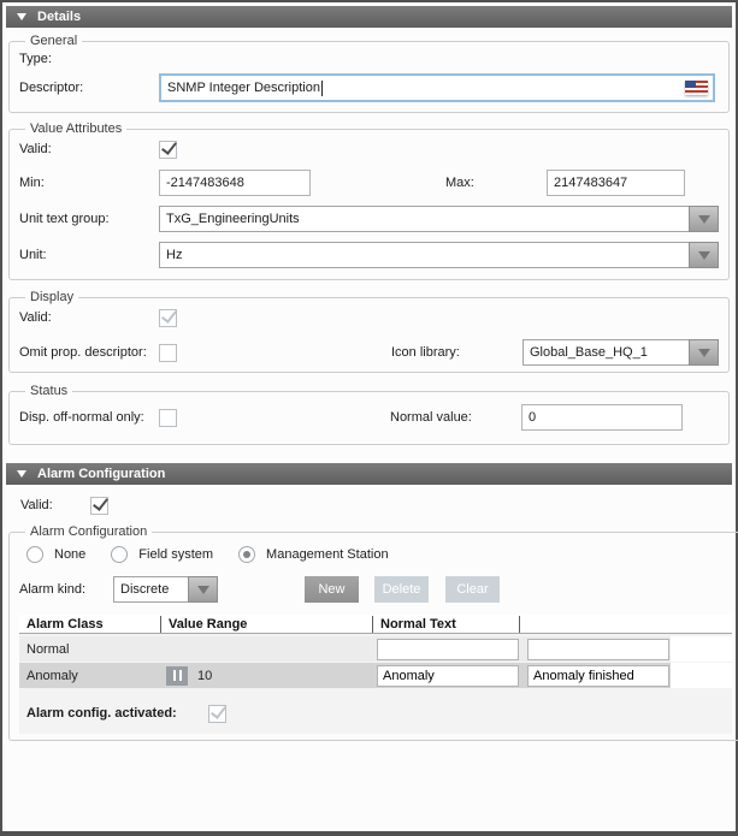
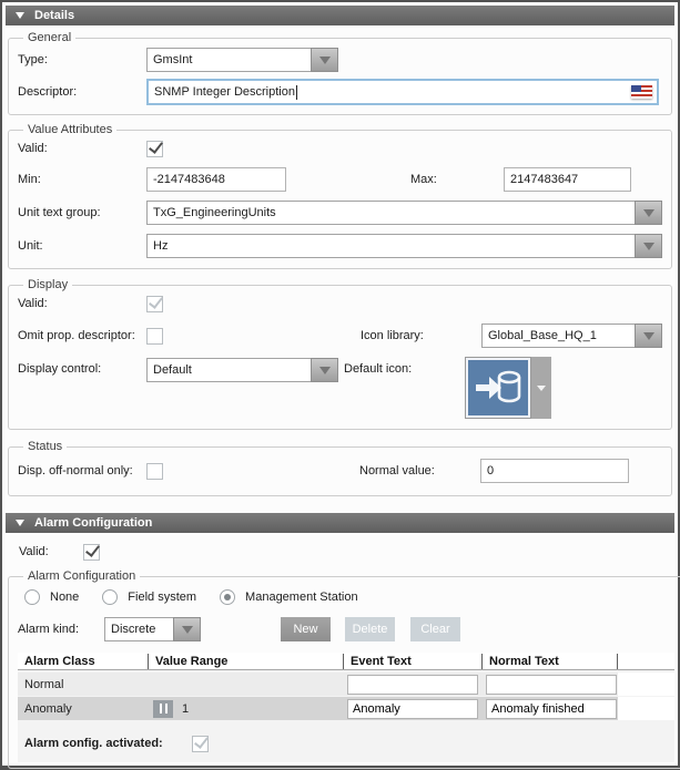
  Details
  General
  Type:
+ GmsInt
  Descriptor:
  SNMP Integer Description
  Value Attributes
  Valid:
  Min:
  -2147483648
  Max:
  2147483647
  Unit text group:
  TxG_EngineeringUnits
  Unit:
  Hz
  Display
  Valid:
  Omit prop. descriptor:
  Icon library:
  Global_Base_HQ_1
+ Display control:
+ Default
+ Default icon:
  Status
  Disp. off-normal only:
  Normal value:
  0
  Alarm Configuration
  Valid:
  Alarm Configuration
  None
  Field system
  Management Station
  Alarm kind:
  Discrete
  New
  Delete
  Clear
  Alarm Class
  Value Range
+ Event Text
  Normal Text
  Normal
  Anomaly
- 10
+ 1
  Anomaly
  Anomaly finished
  Alarm config. activated:
